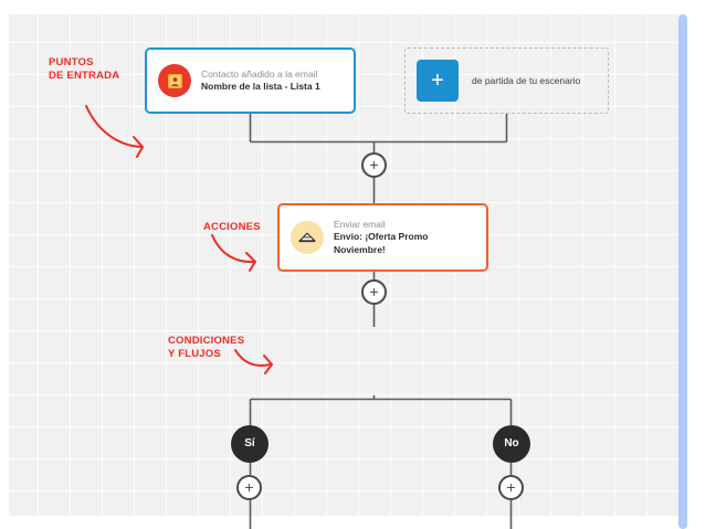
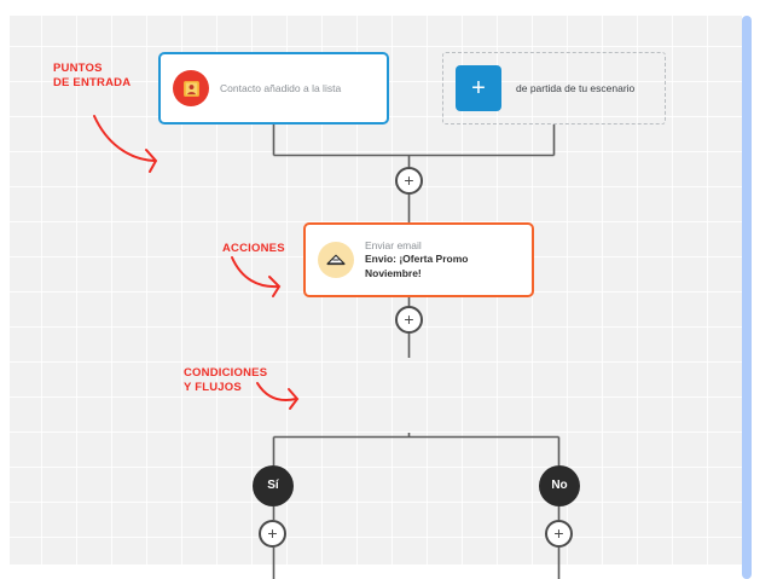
- Contacto añadido a la email
+ Contacto añadido a la lista
- Nombre de la lista - Lista 1
  +
  de partida de tu escenario
  +
  Enviar email
  Envio: ¡Oferta Promo
  Noviembre!
  +
  Sí
  No
  +
  +
  PUNTOS
  DE ENTRADA
  ACCIONES
  CONDICIONES
  Y FLUJOS
